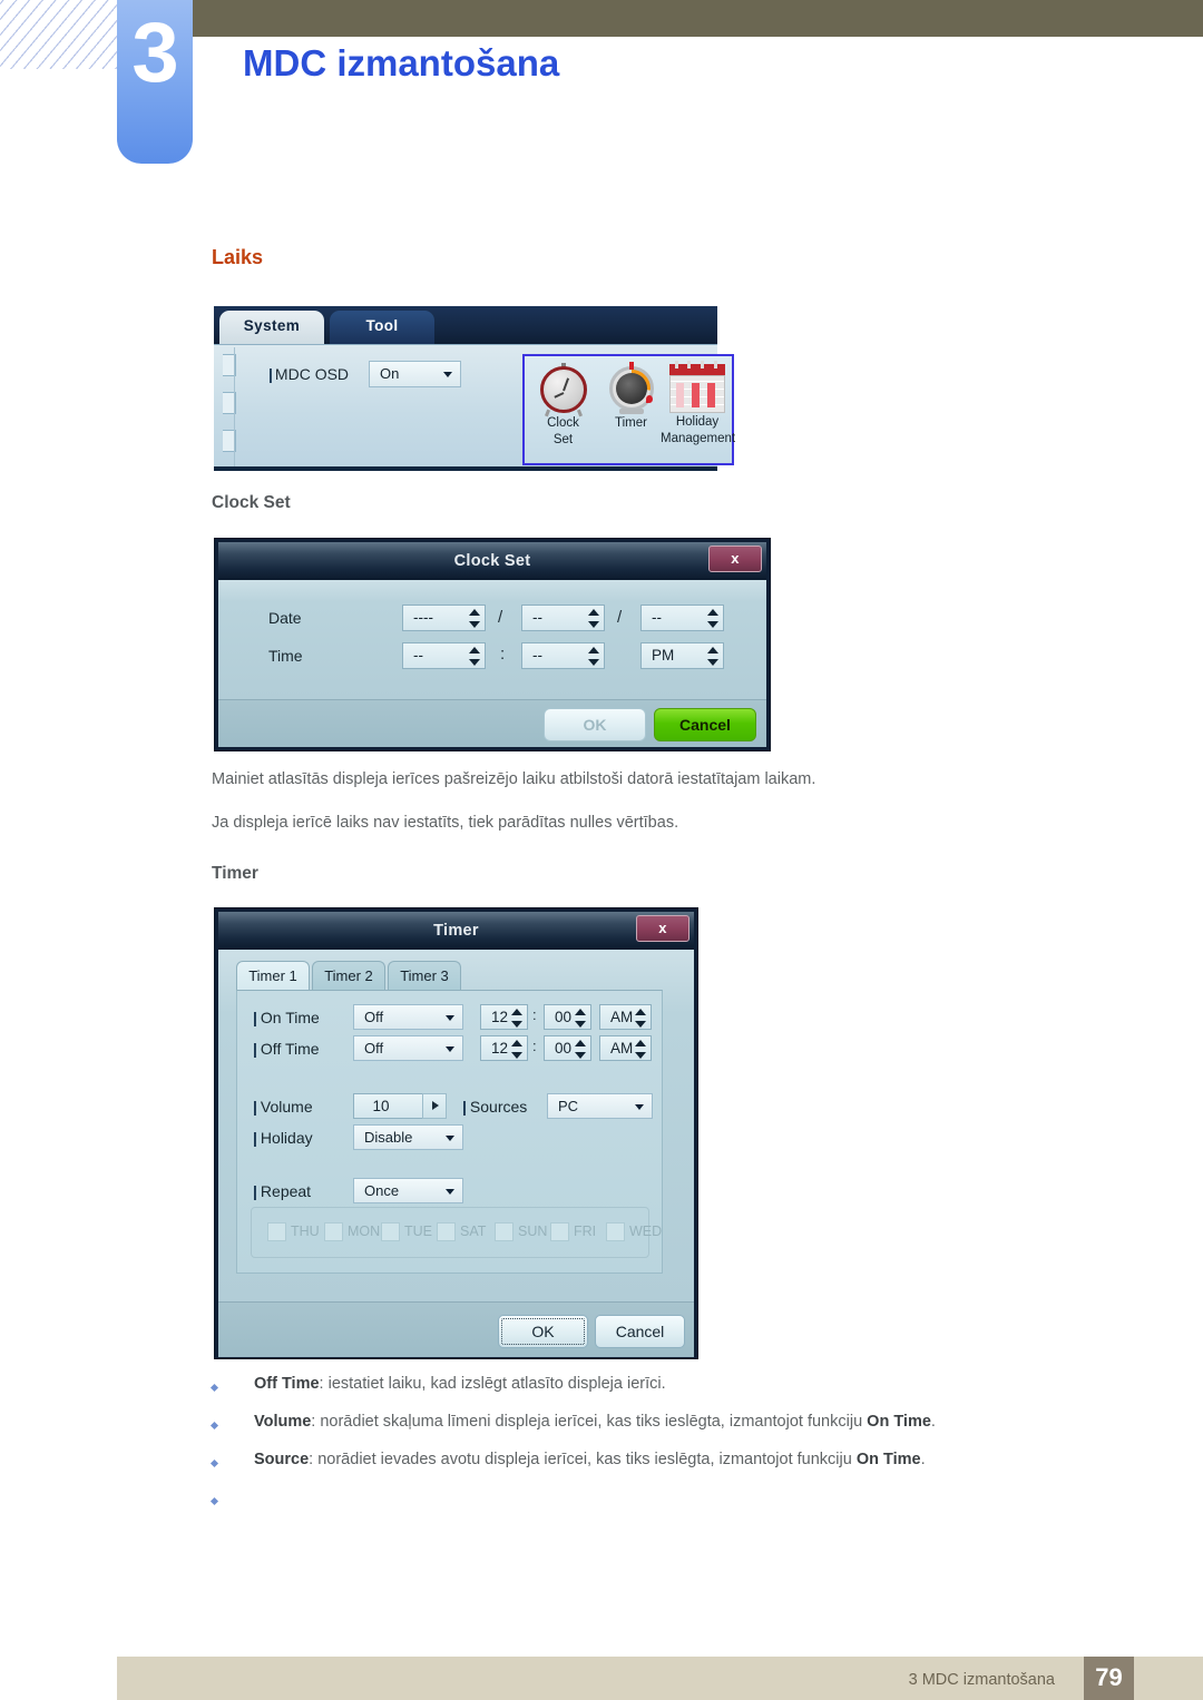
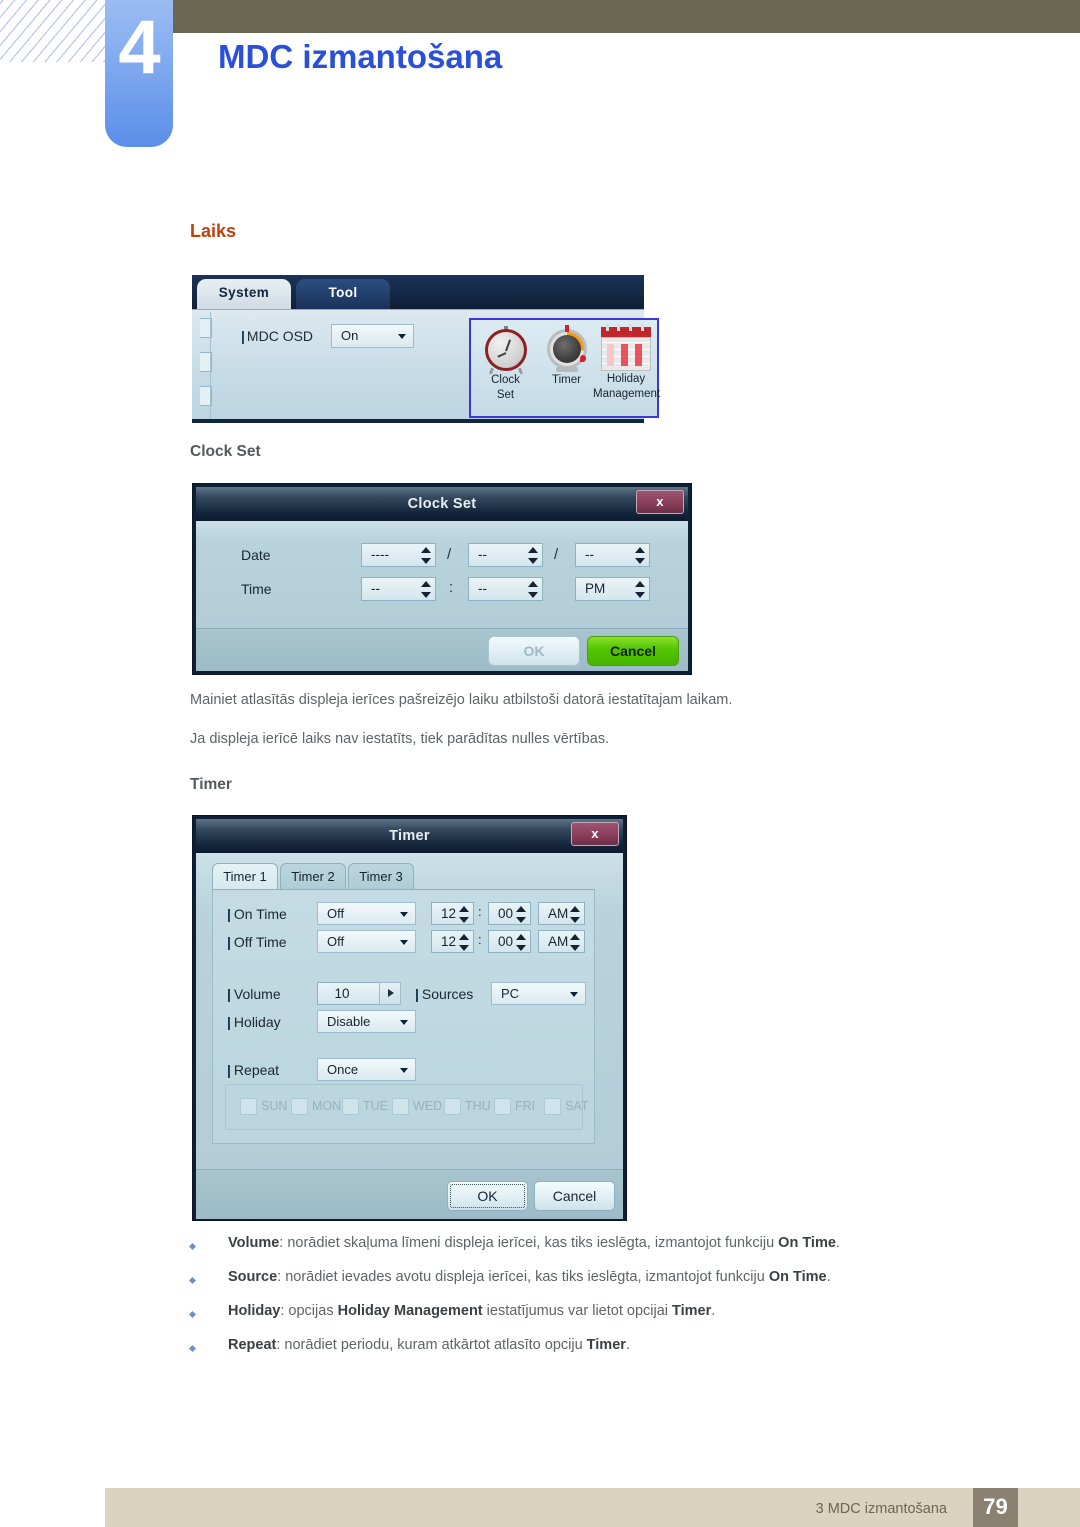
- 3
+ 4
  MDC izmantošana
  Laiks
  System
  Tool
  | MDC OSD
  On
  Clock
  Set
  Timer
  Holiday
  Management
  Clock Set
  Clock Set
  x
  Date
  Time
  ----
  /
  --
  /
  --
  --
  :
  --
  PM
  OK
  Cancel
  Mainiet atlasītās displeja ierīces pašreizējo laiku atbilstoši datorā iestatītajam laikam.
  Ja displeja ierīcē laiks nav iestatīts, tiek parādītas nulles vērtības.
  Timer
  Timer
  x
  Timer 1
  Timer 2
  Timer 3
  | On Time
  Off
  12
  :
  00
  AM
  | Off Time
  Off
  12
  :
  00
  AM
  | Volume
  10
  | Sources
  PC
  | Holiday
  Disable
  | Repeat
  Once
- THU
+ SUN
  MON
  TUE
- SAT
+ WED
- SUN
+ THU
  FRI
- WED
+ SAT
  OK
  Cancel
- Off Time: iestatiet laiku, kad izslēgt atlasīto displeja ierīci.
  Volume: norādiet skaļuma līmeni displeja ierīcei, kas tiks ieslēgta, izmantojot funkciju On Time.
  Source: norādiet ievades avotu displeja ierīcei, kas tiks ieslēgta, izmantojot funkciju On Time.
+ Holiday: opcijas Holiday Management iestatījumus var lietot opcijai Timer.
+ Repeat: norādiet periodu, kuram atkārtot atlasīto opciju Timer.
  3 MDC izmantošana
  79
